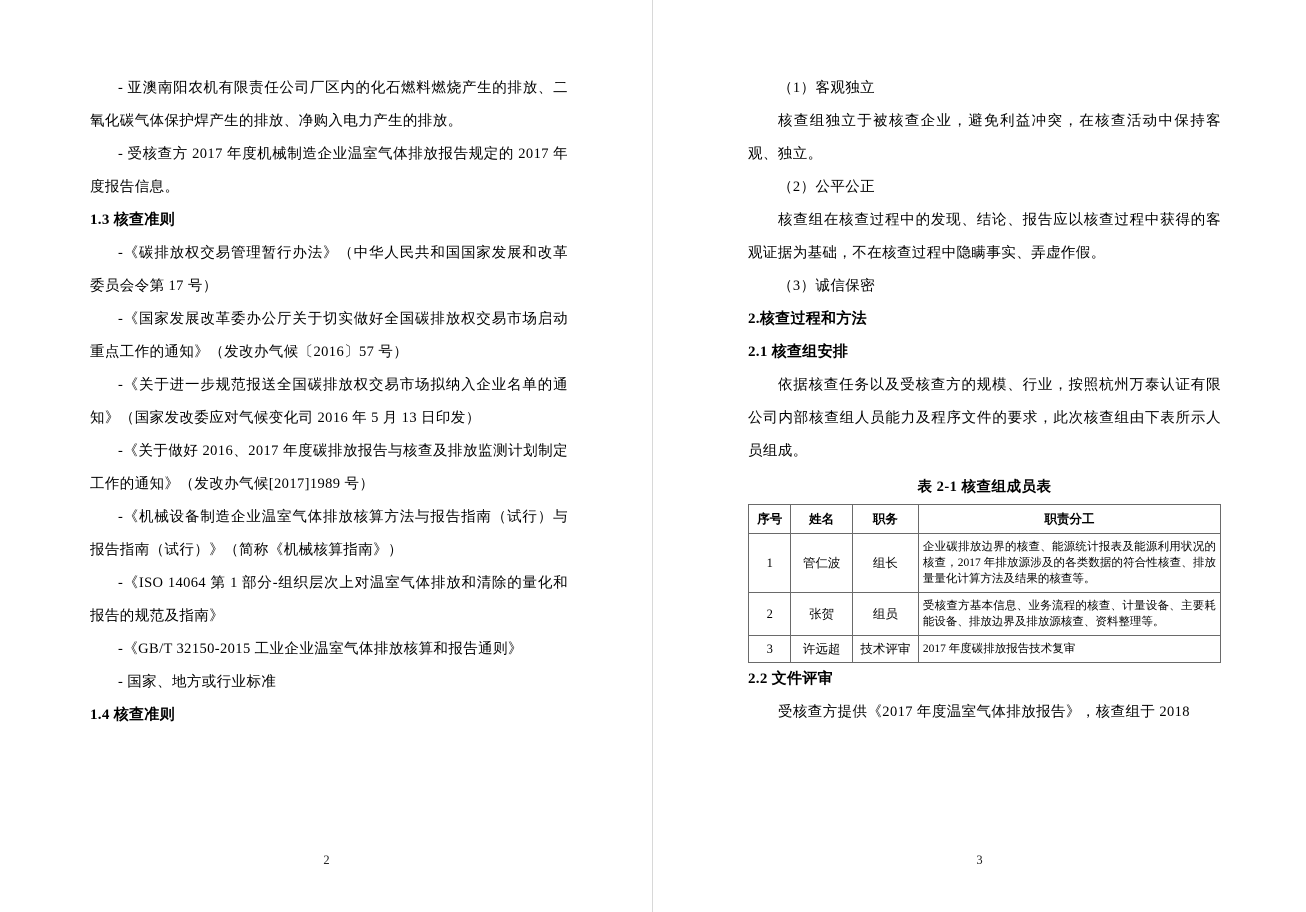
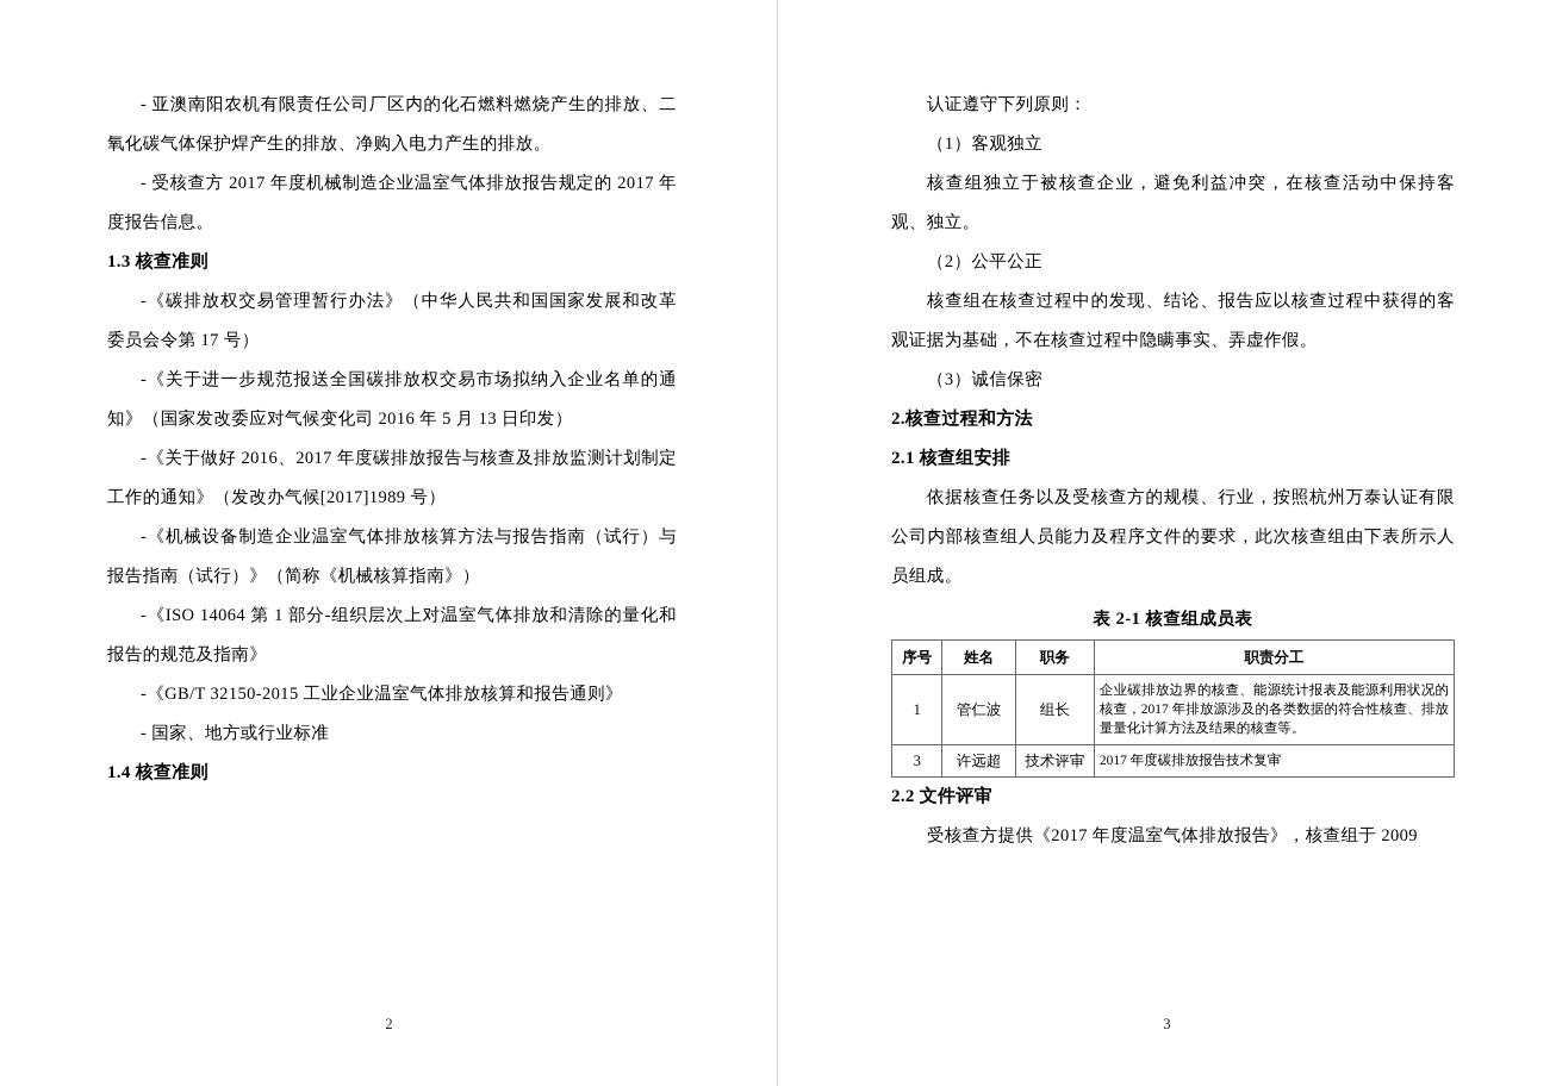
  - 亚澳南阳农机有限责任公司厂区内的化石燃料燃烧产生的排放、二氧化碳气体保护焊产生的排放、净购入电力产生的排放。
  - 受核查方 2017 年度机械制造企业温室气体排放报告规定的 2017 年度报告信息。
  1.3 核查准则
  -《碳排放权交易管理暂行办法》（中华人民共和国国家发展和改革委员会令第 17 号）
- -《国家发展改革委办公厅关于切实做好全国碳排放权交易市场启动重点工作的通知》（发改办气候〔2016〕57 号）
  -《关于进一步规范报送全国碳排放权交易市场拟纳入企业名单的通知》（国家发改委应对气候变化司 2016 年 5 月 13 日印发）
  -《关于做好 2016、2017 年度碳排放报告与核查及排放监测计划制定工作的通知》（发改办气候[2017]1989 号）
  -《机械设备制造企业温室气体排放核算方法与报告指南（试行）与报告指南（试行）》（简称《机械核算指南》）
  -《ISO 14064 第 1 部分-组织层次上对温室气体排放和清除的量化和报告的规范及指南》
  -《GB/T 32150-2015 工业企业温室气体排放核算和报告通则》
  - 国家、地方或行业标准
  1.4 核查准则
  2
+ 认证遵守下列原则：
  （1）客观独立
  核查组独立于被核查企业，避免利益冲突，在核查活动中保持客观、独立。
  （2）公平公正
  核查组在核查过程中的发现、结论、报告应以核查过程中获得的客观证据为基础，不在核查过程中隐瞒事实、弄虚作假。
  （3）诚信保密
  2.核查过程和方法
  2.1 核查组安排
  依据核查任务以及受核查方的规模、行业，按照杭州万泰认证有限公司内部核查组人员能力及程序文件的要求，此次核查组由下表所示人员组成。
  表 2-1 核查组成员表
  序号	姓名	职务	职责分工
  1	管仁波	组长	企业碳排放边界的核查、能源统计报表及能源利用状况的核查，2017 年排放源涉及的各类数据的符合性核查、排放量量化计算方法及结果的核查等。
- 2	张贺	组员	受核查方基本信息、业务流程的核查、计量设备、主要耗能设备、排放边界及排放源核查、资料整理等。
  3	许远超	技术评审	2017 年度碳排放报告技术复审
  2.2 文件评审
- 受核查方提供《2017 年度温室气体排放报告》，核查组于 2018
+ 受核查方提供《2017 年度温室气体排放报告》，核查组于 2009
  3
